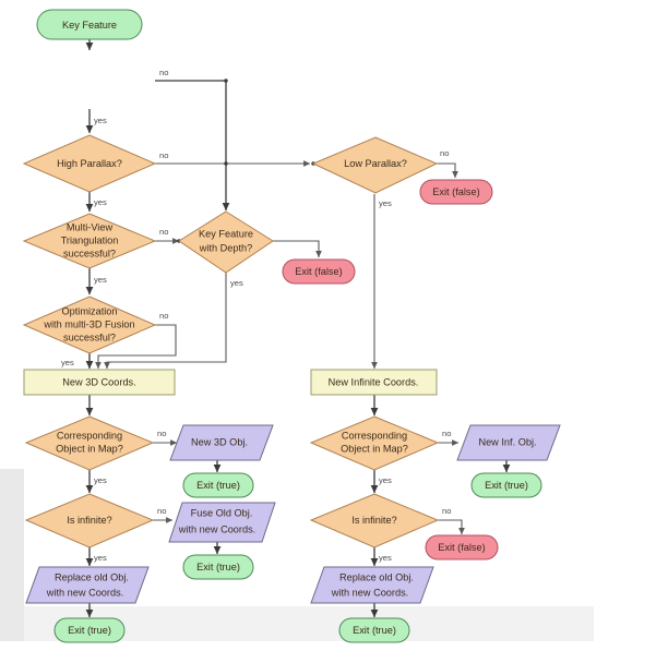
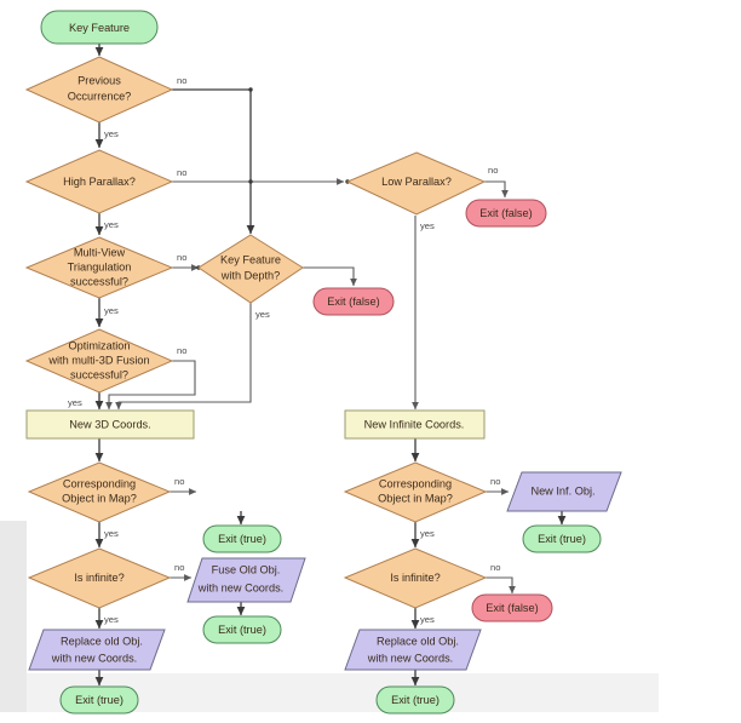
  Key Feature
+ Previous
+ Occurrence?
  no
  yes
  High Parallax?
  no
  yes
  Low Parallax?
  no
  yes
  Exit (false)
  Multi-View
  Triangulation
  successful?
  no
  yes
  Key Feature
  with Depth?
  yes
  Exit (false)
  Optimization
  with multi-3D Fusion
  successful?
  no
  yes
  New 3D Coords.
  New Infinite Coords.
  Corresponding
  Object in Map?
  no
  yes
- New 3D Obj.
  Exit (true)
  Is infinite?
  no
  yes
  Fuse Old Obj.
  with new Coords.
  Exit (true)
  Replace old Obj.
  with new Coords.
  Exit (true)
  Corresponding
  Object in Map?
  no
  yes
  New Inf. Obj.
  Exit (true)
  Is infinite?
  no
  yes
  Exit (false)
  Replace old Obj.
  with new Coords.
  Exit (true)
